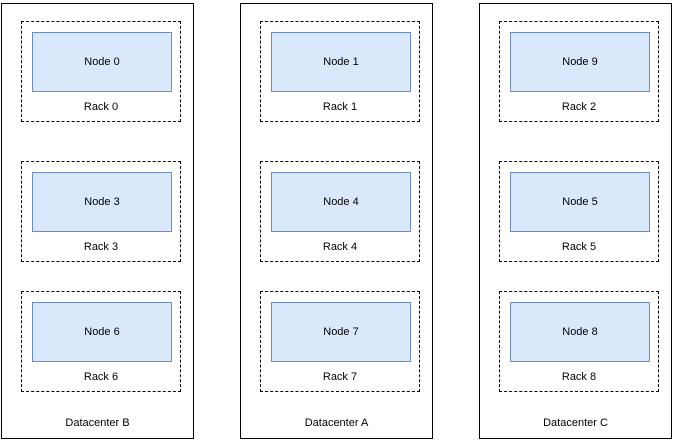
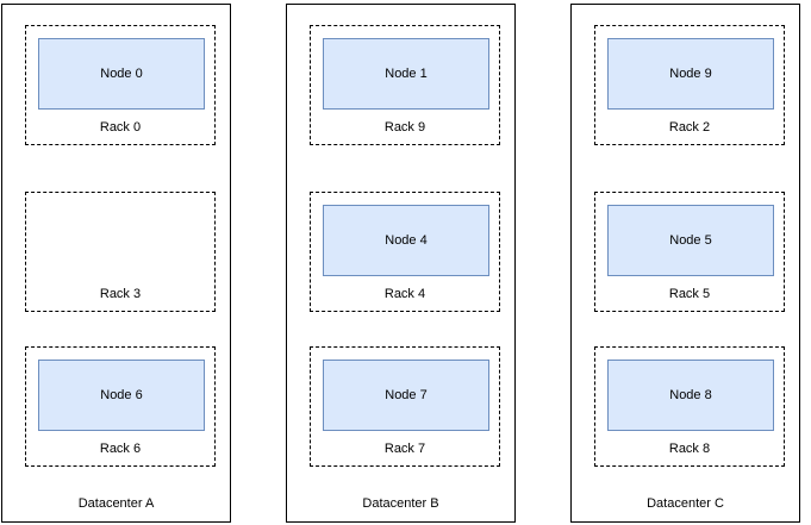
  Node 0
  Rack 0
- Node 3
  Rack 3
  Node 6
  Rack 6
- Datacenter B
+ Datacenter A
  Node 1
- Rack 1
+ Rack 9
  Node 4
  Rack 4
  Node 7
  Rack 7
- Datacenter A
+ Datacenter B
  Node 9
  Rack 2
  Node 5
  Rack 5
  Node 8
  Rack 8
  Datacenter C
